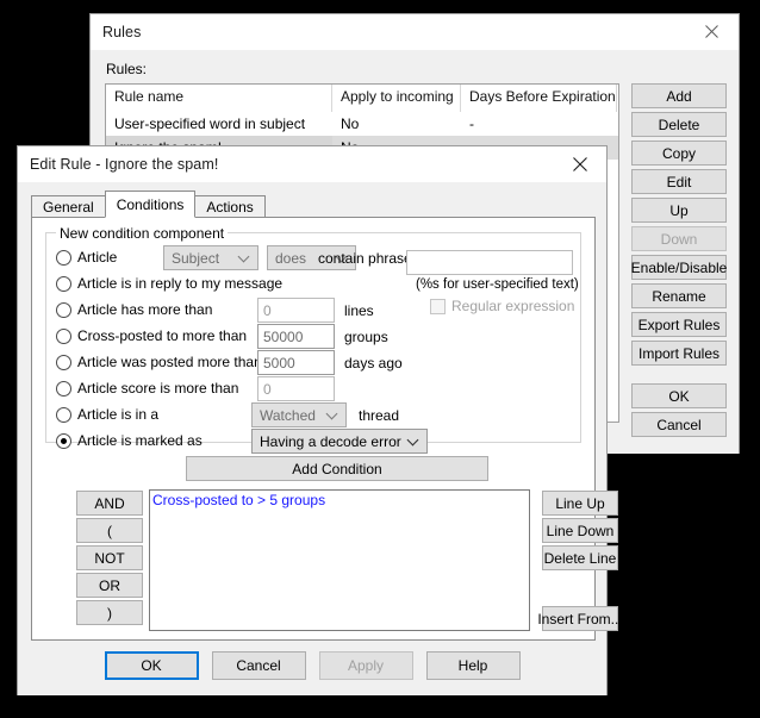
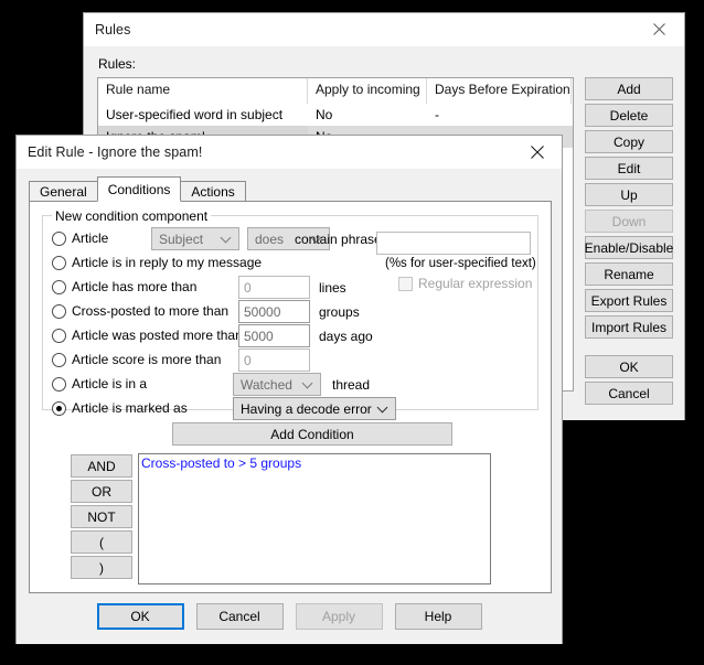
  Rules
  Rules:
  Rule name
  Apply to incoming
  Days Before Expiration
  User-specified word in subject
  No
  -
  Add
  Delete
  Copy
  Edit
  Up
  Down
  Enable/Disable
  Rename
  Export Rules
  Import Rules
  OK
  Cancel
  Edit Rule - Ignore the spam!
  General
  Conditions
  Actions
  New condition component
  Article
  Subject
  does
  contain phras
  (%s for user-specified text)
  Regular expression
  Article is in reply to my message
  Article has more than
  0
  lines
  Cross-posted to more than
  50000
  groups
  Article was posted more tha
  5000
  days ago
  Article score is more than
  0
  Article is in a
  Watched
  thread
  Article is marked as
  Having a decode error
  Add Condition
  AND
- (
+ OR
  NOT
- OR
+ (
  )
  Cross-posted to > 5 groups
- Line Up
- Line Down
- Delete Line
- Insert From...
  OK
  Cancel
  Apply
  Help
